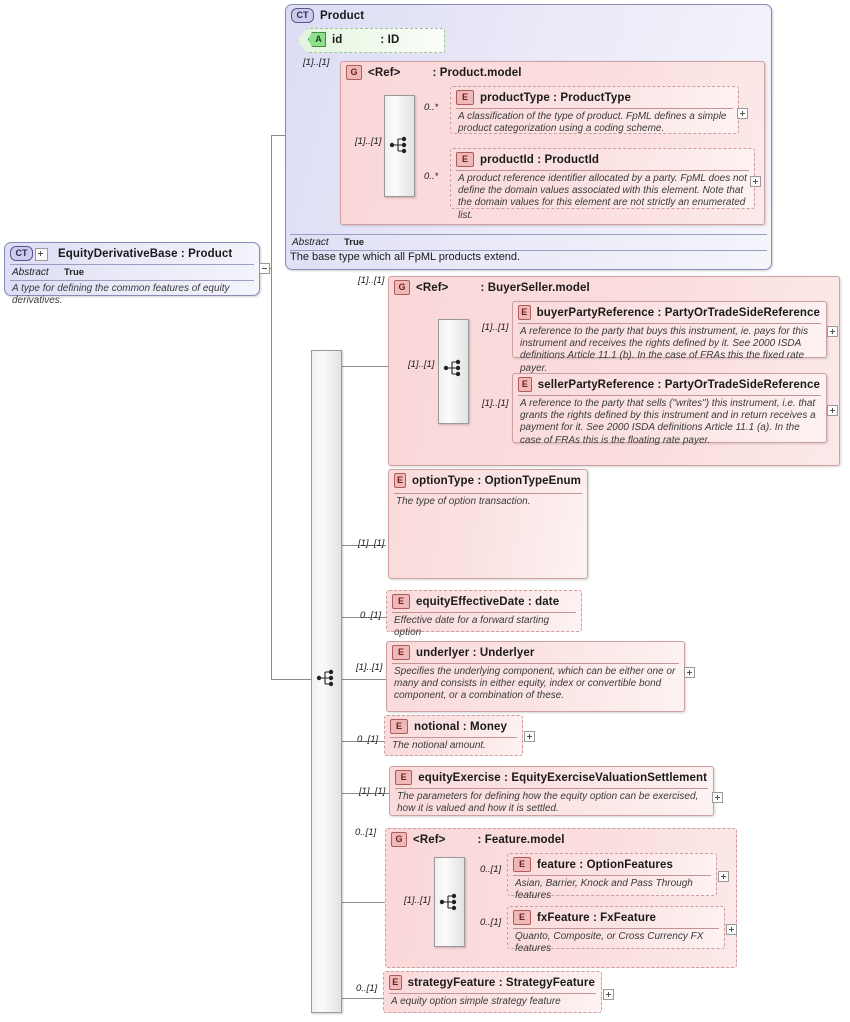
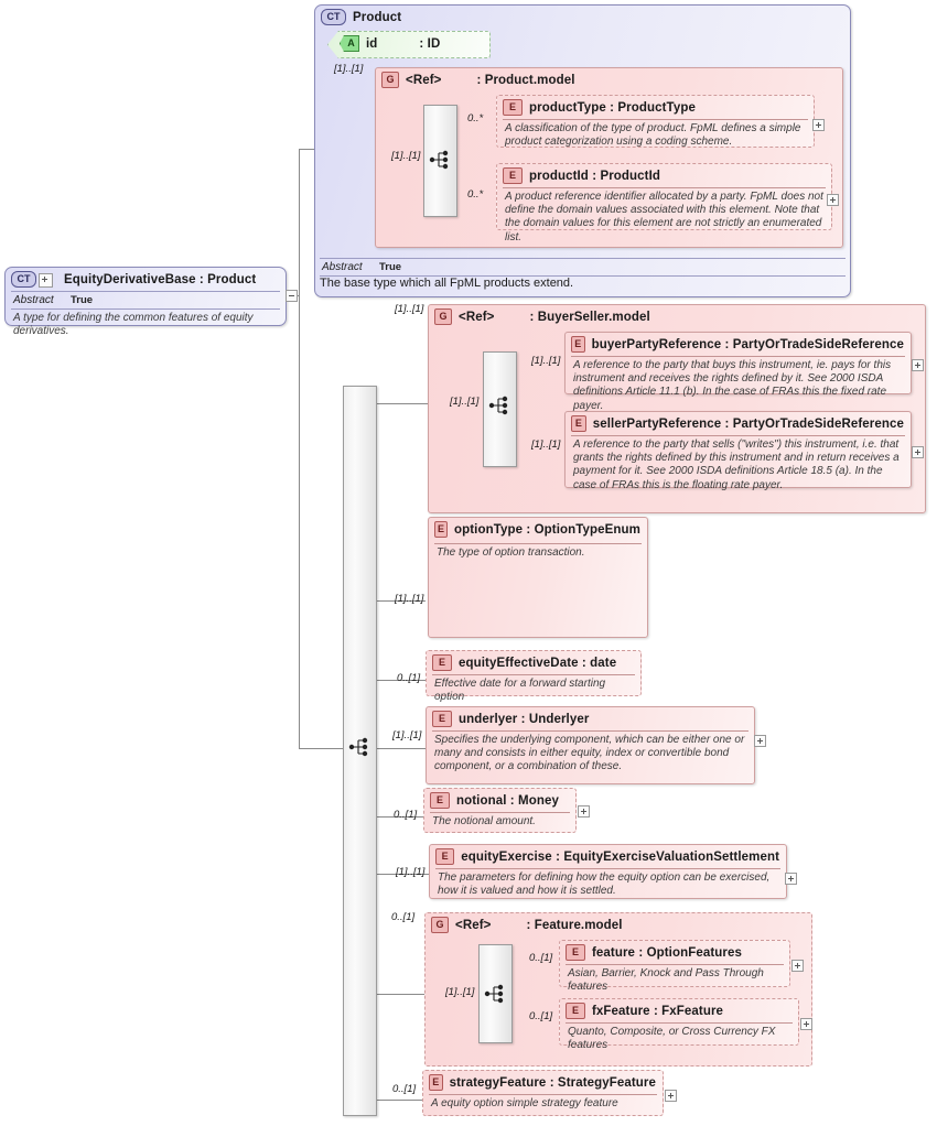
  CT
  EquityDerivativeBase : Product
  Abstract
  True
  A type for defining the common features of equity derivatives.
  CT
  Product
  A
  id
  : ID
  [1]..[1]
  G
  <Ref>
  : Product.model
  [1]..[1]
  E
  productType : ProductType
  A classification of the type of product. FpML defines a simple product categorization using a coding scheme.
  0..*
  E
  productId : ProductId
  A product reference identifier allocated by a party. FpML does not define the domain values associated with this element. Note that the domain values for this element are not strictly an enumerated list.
  0..*
  Abstract
  True
  The base type which all FpML products extend.
  G
  <Ref>
  : BuyerSeller.model
  [1]..[1]
  [1]..[1]
  E
  buyerPartyReference : PartyOrTradeSideReference
  A reference to the party that buys this instrument, ie. pays for this instrument and receives the rights defined by it. See 2000 ISDA definitions Article 11.1 (b). In the case of FRAs this the fixed rate payer.
  [1]..[1]
  E
  sellerPartyReference : PartyOrTradeSideReference
- A reference to the party that sells ("writes") this instrument, i.e. that grants the rights defined by this instrument and in return receives a payment for it. See 2000 ISDA definitions Article 11.1 (a). In the case of FRAs this is the floating rate payer.
+ A reference to the party that sells ("writes") this instrument, i.e. that grants the rights defined by this instrument and in return receives a payment for it. See 2000 ISDA definitions Article 18.5 (a). In the case of FRAs this is the floating rate payer.
  [1]..[1]
  E
  optionType : OptionTypeEnum
  The type of option transaction.
  [1]..[1]
  E
  equityEffectiveDate : date
  Effective date for a forward starting option
  0..[1]
  E
  underlyer : Underlyer
  Specifies the underlying component, which can be either one or many and consists in either equity, index or convertible bond component, or a combination of these.
  [1]..[1]
  E
  notional : Money
  The notional amount.
  0..[1]
  E
  equityExercise : EquityExerciseValuationSettlement
  The parameters for defining how the equity option can be exercised, how it is valued and how it is settled.
  [1]..[1]
  G
  <Ref>
  : Feature.model
  0..[1]
  [1]..[1]
  E
  feature : OptionFeatures
  Asian, Barrier, Knock and Pass Through features
  0..[1]
  E
  fxFeature : FxFeature
  Quanto, Composite, or Cross Currency FX features
  0..[1]
  E
  strategyFeature : StrategyFeature
  A equity option simple strategy feature
  0..[1]
